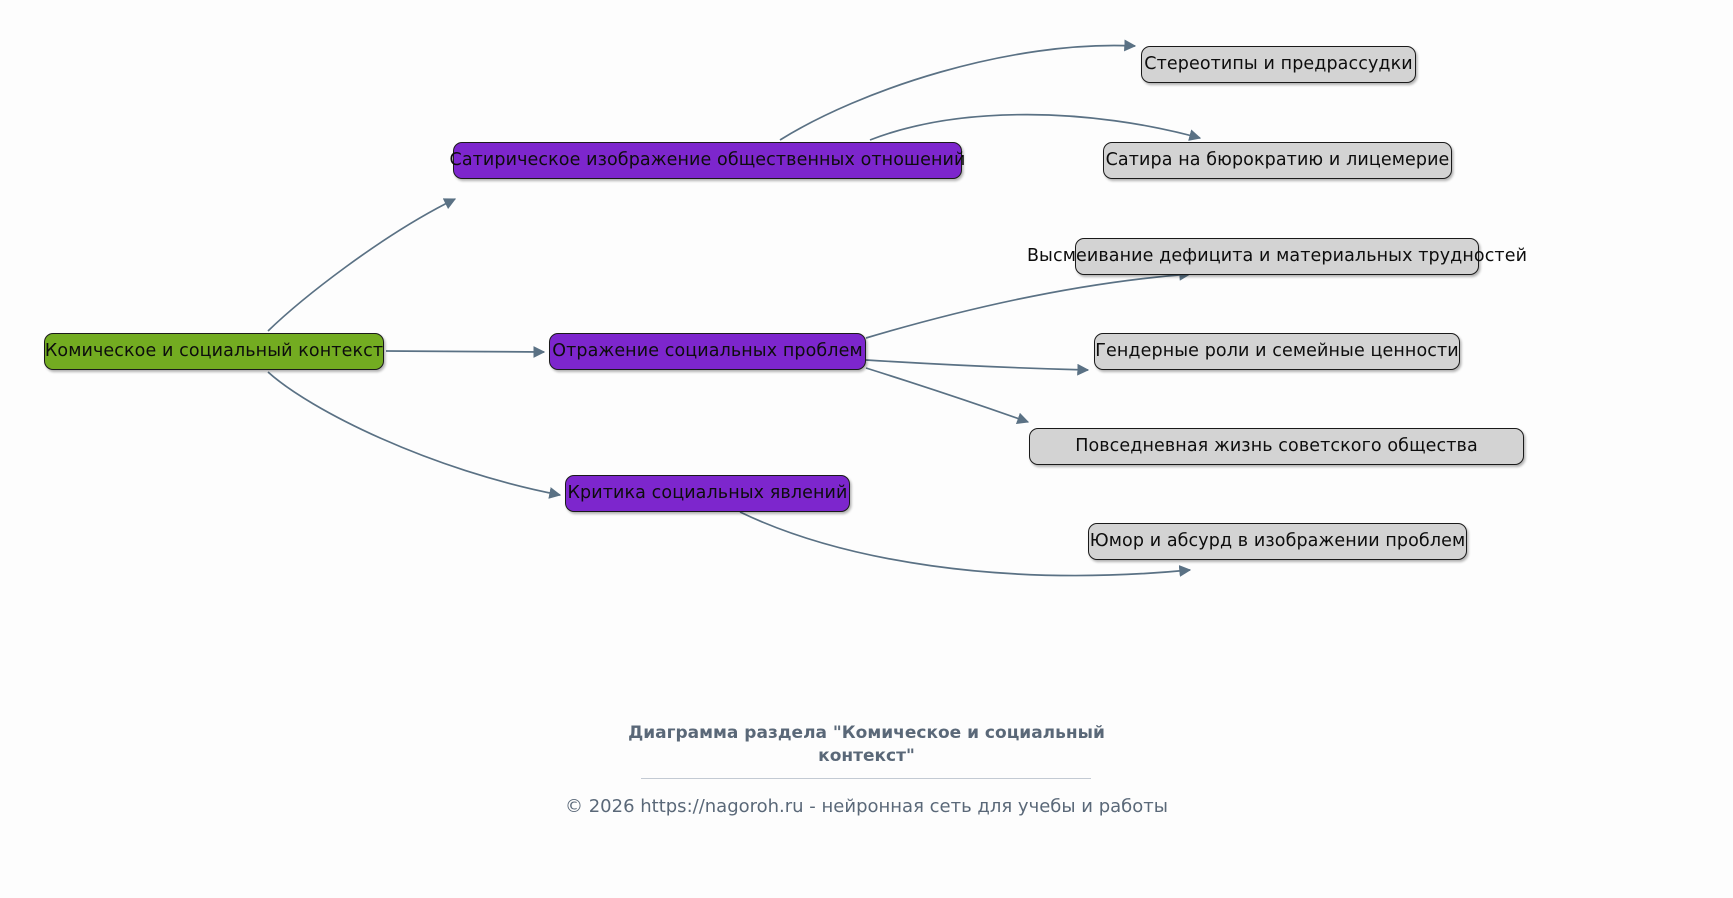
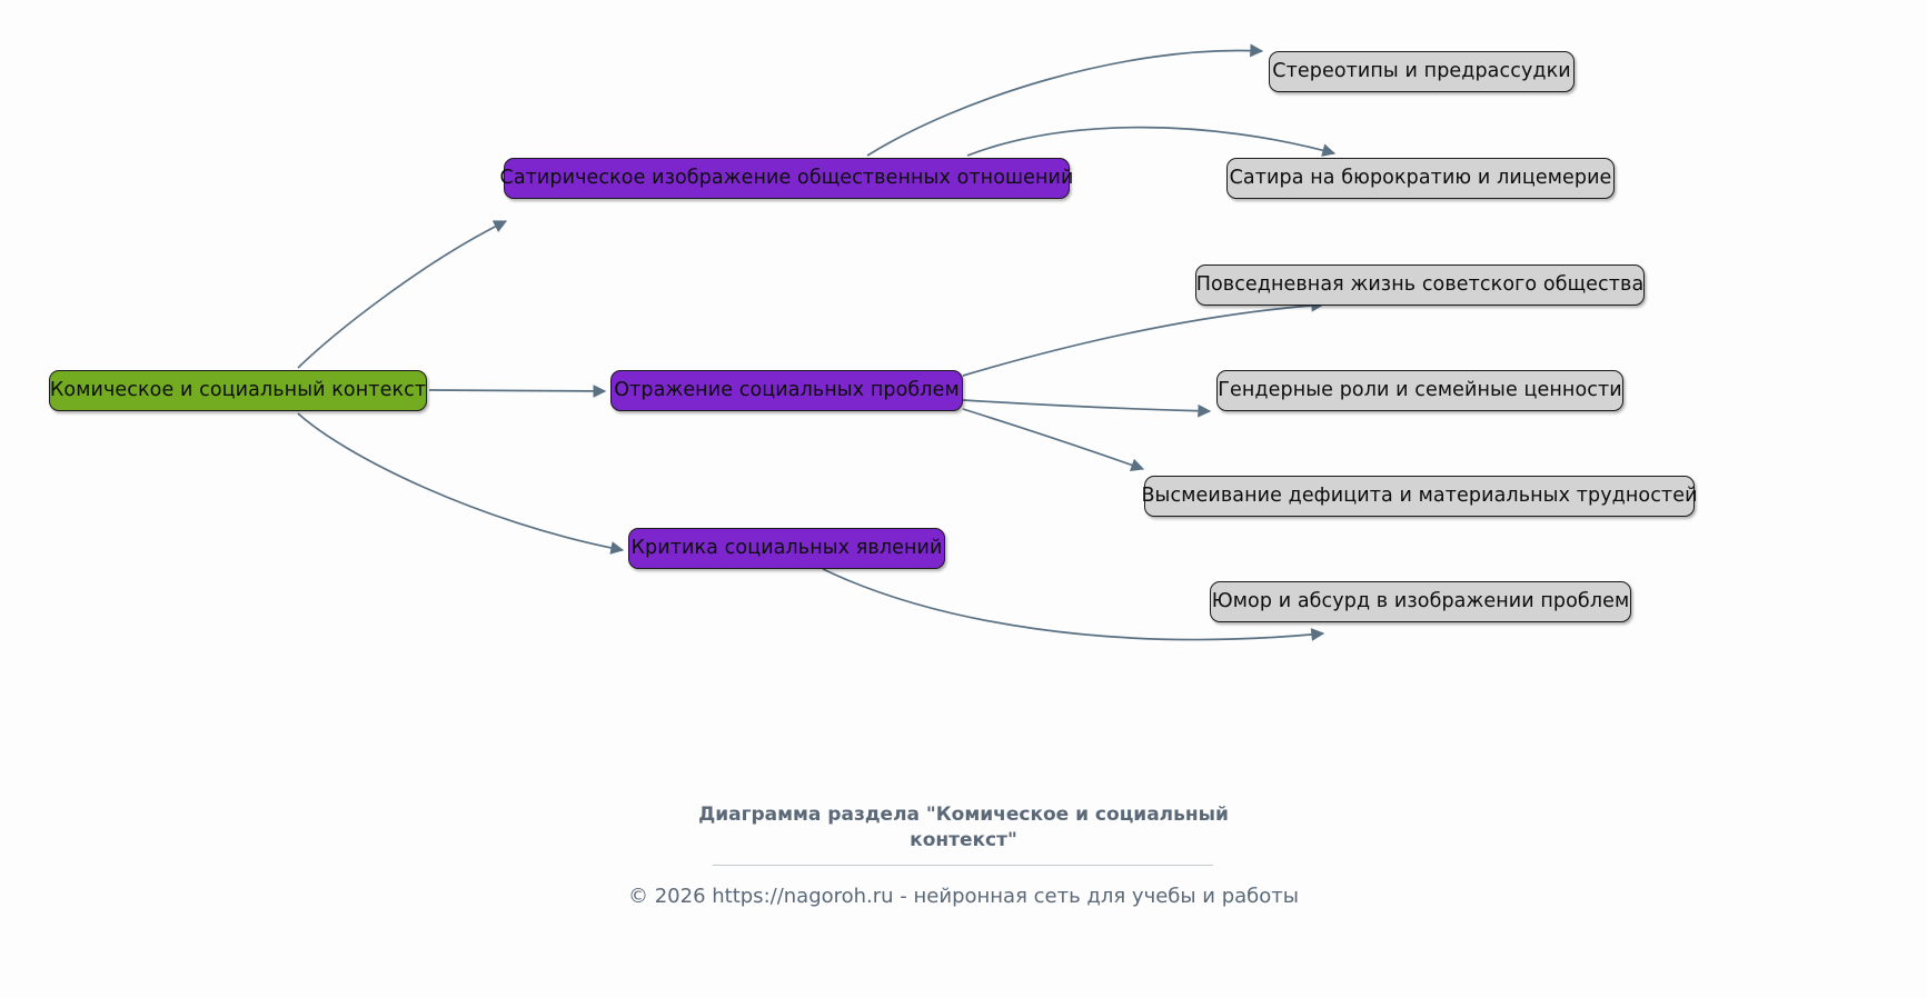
  Комическое и социальный контекст
  Сатирическое изображение общественных отношений
  Отражение социальных проблем
  Критика социальных явлений
  Стереотипы и предрассудки
  Сатира на бюрократию и лицемерие
- Высмеивание дефицита и материальных трудностей
+ Повседневная жизнь советского общества
  Гендерные роли и семейные ценности
- Повседневная жизнь советского общества
+ Высмеивание дефицита и материальных трудностей
  Юмор и абсурд в изображении проблем
  Диаграмма раздела "Комическое и социальный
  контекст"
  © 2026 https://nagoroh.ru - нейронная сеть для учебы и работы
